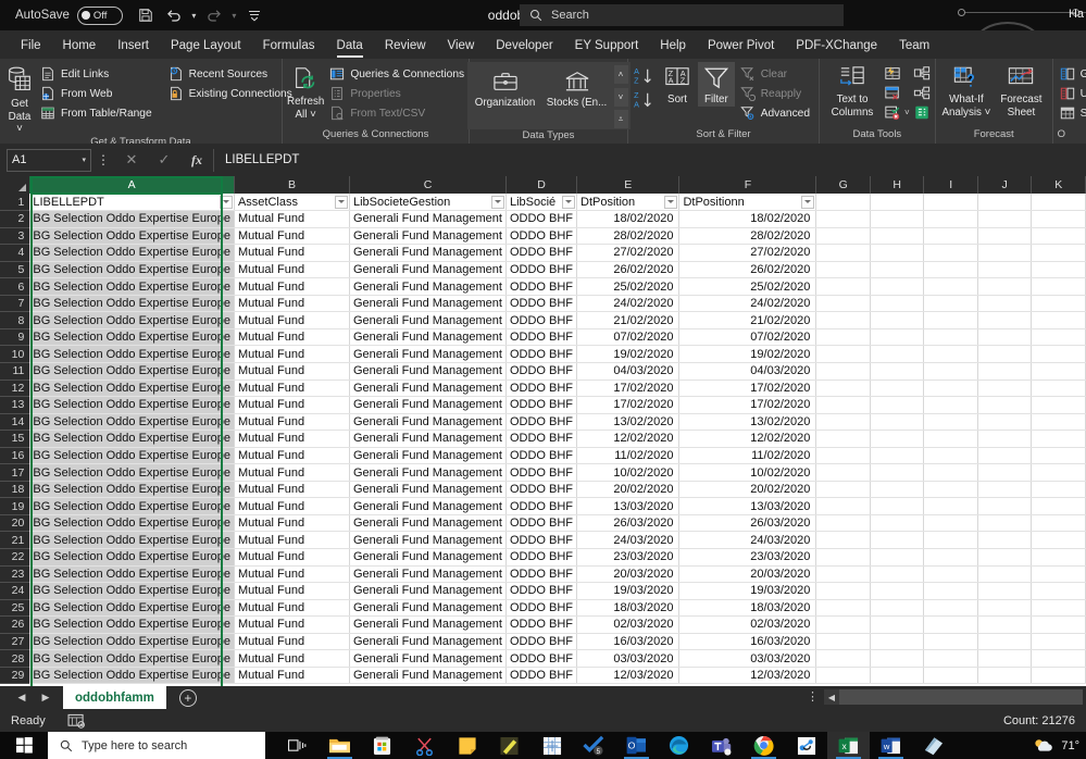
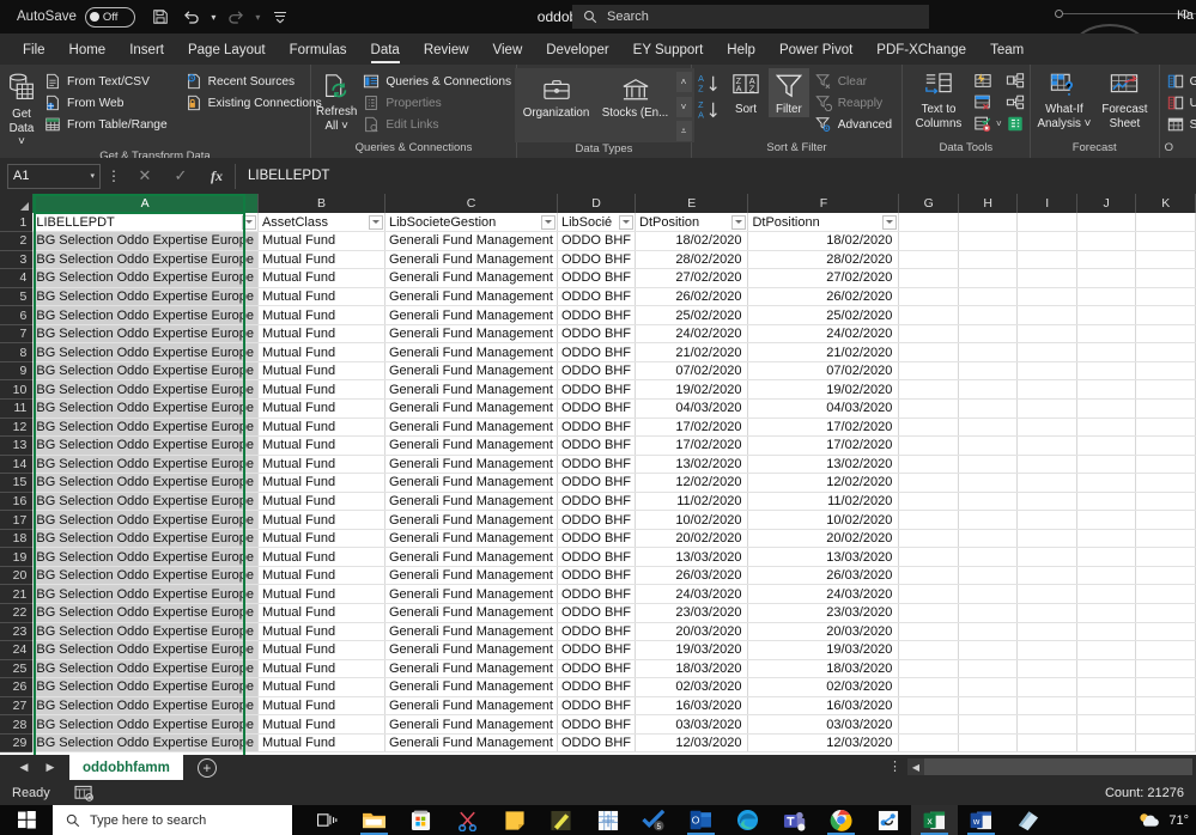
  AutoSave
  Off
  ▾
  ▾
  Search
  Ha
  File
  Home
  Insert
  Page Layout
  Formulas
  Data
  Review
  View
  Developer
  EY Support
  Help
  Power Pivot
  PDF-XChange
  Team
  Get
  Data ˅
- Edit Links
+ From Text/CSV
  From Web
  From Table/Range
  Recent Sources
  Existing Connections
  Get & Transform Data
  Refresh
  All ˅
  Queries & Connections
  Properties
- From Text/CSV
+ Edit Links
  Queries & Connections
  Organization
  Stocks (En...
  ˄
  ˅
  ⩡
  Data Types
  A
  Z
  Z
  A
  Z
  A
  A
  Z
  Sort
  Filter
  Clear
  Reapply
  Advanced
  Sort & Filter
  Text to
  Columns
  ˅
  Data Tools
  What-If
  Analysis ˅
  Forecast
  Sheet
  Forecast
  O
  A1
  ⋮
  ✕
  ✓
  fx
  LIBELLEPDT
  	A	B	C	D	E	F	G	H	I	J	K
  1	LIBELLEPDT	AssetClass	LibSocieteGestion	LibSocié	DtPosition	DtPositionn
  2	BG Selection Oddo Expertise Europe	Mutual Fund	Generali Fund Management	ODDO BHF	18/02/2020	18/02/2020
  3	BG Selection Oddo Expertise Europe	Mutual Fund	Generali Fund Management	ODDO BHF	28/02/2020	28/02/2020
  4	BG Selection Oddo Expertise Europe	Mutual Fund	Generali Fund Management	ODDO BHF	27/02/2020	27/02/2020
  5	BG Selection Oddo Expertise Europe	Mutual Fund	Generali Fund Management	ODDO BHF	26/02/2020	26/02/2020
  6	BG Selection Oddo Expertise Europe	Mutual Fund	Generali Fund Management	ODDO BHF	25/02/2020	25/02/2020
  7	BG Selection Oddo Expertise Europe	Mutual Fund	Generali Fund Management	ODDO BHF	24/02/2020	24/02/2020
  8	BG Selection Oddo Expertise Europe	Mutual Fund	Generali Fund Management	ODDO BHF	21/02/2020	21/02/2020
  9	BG Selection Oddo Expertise Europe	Mutual Fund	Generali Fund Management	ODDO BHF	07/02/2020	07/02/2020
  10	BG Selection Oddo Expertise Europe	Mutual Fund	Generali Fund Management	ODDO BHF	19/02/2020	19/02/2020
  11	BG Selection Oddo Expertise Europe	Mutual Fund	Generali Fund Management	ODDO BHF	04/03/2020	04/03/2020
  12	BG Selection Oddo Expertise Europe	Mutual Fund	Generali Fund Management	ODDO BHF	17/02/2020	17/02/2020
  13	BG Selection Oddo Expertise Europe	Mutual Fund	Generali Fund Management	ODDO BHF	17/02/2020	17/02/2020
  14	BG Selection Oddo Expertise Europe	Mutual Fund	Generali Fund Management	ODDO BHF	13/02/2020	13/02/2020
  15	BG Selection Oddo Expertise Europe	Mutual Fund	Generali Fund Management	ODDO BHF	12/02/2020	12/02/2020
  16	BG Selection Oddo Expertise Europe	Mutual Fund	Generali Fund Management	ODDO BHF	11/02/2020	11/02/2020
  17	BG Selection Oddo Expertise Europe	Mutual Fund	Generali Fund Management	ODDO BHF	10/02/2020	10/02/2020
  18	BG Selection Oddo Expertise Europe	Mutual Fund	Generali Fund Management	ODDO BHF	20/02/2020	20/02/2020
  19	BG Selection Oddo Expertise Europe	Mutual Fund	Generali Fund Management	ODDO BHF	13/03/2020	13/03/2020
  20	BG Selection Oddo Expertise Europe	Mutual Fund	Generali Fund Management	ODDO BHF	26/03/2020	26/03/2020
  21	BG Selection Oddo Expertise Europe	Mutual Fund	Generali Fund Management	ODDO BHF	24/03/2020	24/03/2020
  22	BG Selection Oddo Expertise Europe	Mutual Fund	Generali Fund Management	ODDO BHF	23/03/2020	23/03/2020
  23	BG Selection Oddo Expertise Europe	Mutual Fund	Generali Fund Management	ODDO BHF	20/03/2020	20/03/2020
  24	BG Selection Oddo Expertise Europe	Mutual Fund	Generali Fund Management	ODDO BHF	19/03/2020	19/03/2020
  25	BG Selection Oddo Expertise Europe	Mutual Fund	Generali Fund Management	ODDO BHF	18/03/2020	18/03/2020
  26	BG Selection Oddo Expertise Europe	Mutual Fund	Generali Fund Management	ODDO BHF	02/03/2020	02/03/2020
  27	BG Selection Oddo Expertise Europe	Mutual Fund	Generali Fund Management	ODDO BHF	16/03/2020	16/03/2020
  28	BG Selection Oddo Expertise Europe	Mutual Fund	Generali Fund Management	ODDO BHF	03/03/2020	03/03/2020
  29	BG Selection Oddo Expertise Europe	Mutual Fund	Generali Fund Management	ODDO BHF	12/03/2020	12/03/2020
  ◀
  ▶
  oddobhfamm
  +
  ⋮
  ◀
  Ready
  Count: 21276
  Type here to search
  O
  x
  w
  71°
